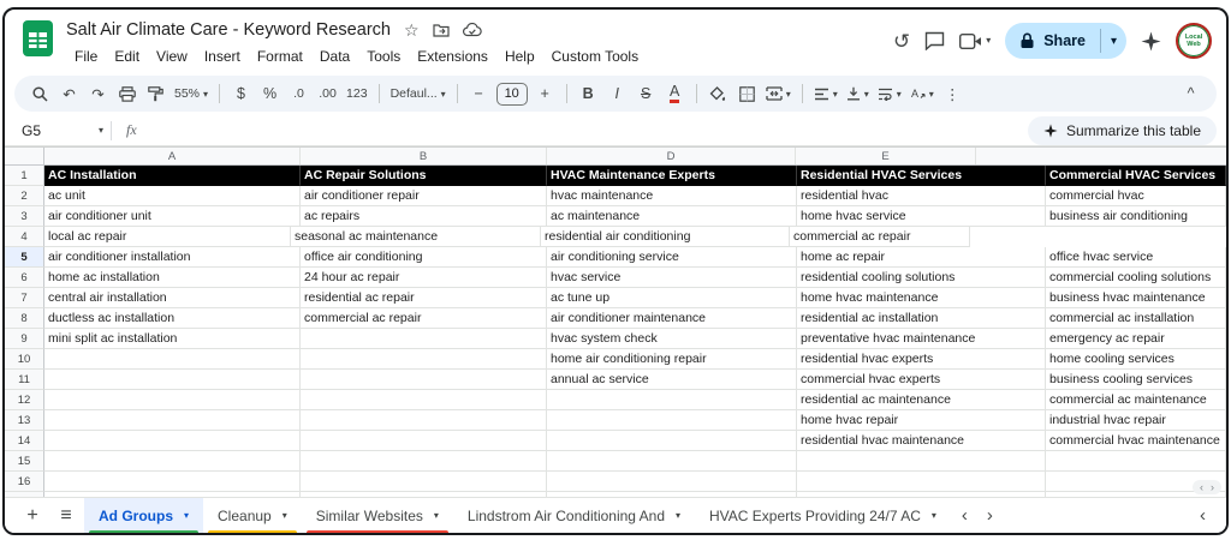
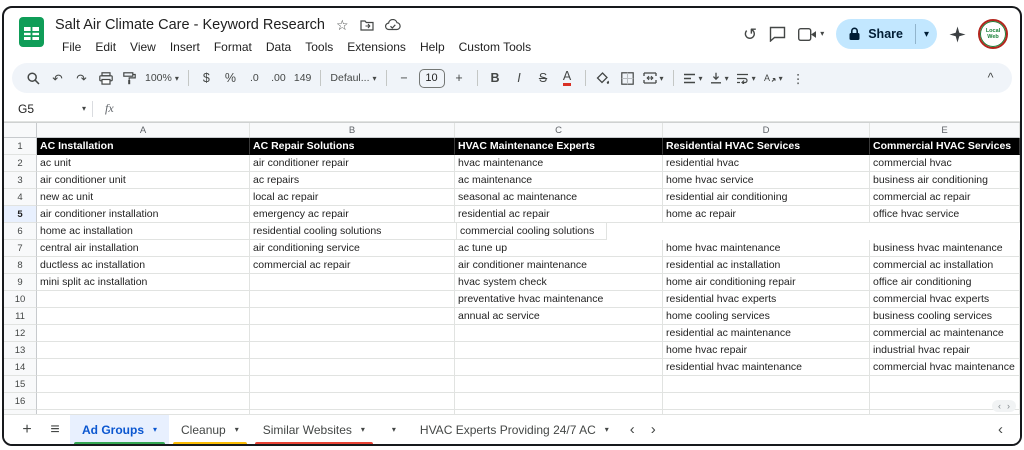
  Salt Air Climate Care - Keyword Research
  ☆
  File
  Edit
  View
  Insert
  Format
  Data
  Tools
  Extensions
  Help
  Custom Tools
  ↺
  ▾
  Share
  ▾
  ↶
  ↷
- 55%
+ 100%
  ▾
  $
  %
  .0
  .00
- 123
+ 149
  Defaul...
  ▾
  −
  10
  +
  B
  I
  S
  A
  ▾
  ▾
  ▾
  ▾
  A
  ▾
  ⋮
  ^
  G5
  ▾
  fx
- Summarize this table
  A
  B
+ C
  D
  E
  1
  AC Installation
  AC Repair Solutions
  HVAC Maintenance Experts
  Residential HVAC Services
  Commercial HVAC Services
  2
  ac unit
  air conditioner repair
  hvac maintenance
  residential hvac
  commercial hvac
  3
  air conditioner unit
  ac repairs
  ac maintenance
  home hvac service
  business air conditioning
  4
+ new ac unit
  local ac repair
  seasonal ac maintenance
  residential air conditioning
  commercial ac repair
  5
  air conditioner installation
- office air conditioning
+ emergency ac repair
- air conditioning service
+ residential ac repair
  home ac repair
  office hvac service
  6
  home ac installation
- 24 hour ac repair
- hvac service
  residential cooling solutions
  commercial cooling solutions
  7
  central air installation
- residential ac repair
+ air conditioning service
  ac tune up
  home hvac maintenance
  business hvac maintenance
  8
  ductless ac installation
  commercial ac repair
  air conditioner maintenance
  residential ac installation
  commercial ac installation
  9
  mini split ac installation
  hvac system check
- preventative hvac maintenance
+ home air conditioning repair
- emergency ac repair
+ office air conditioning
  10
- home air conditioning repair
+ preventative hvac maintenance
  residential hvac experts
- home cooling services
+ commercial hvac experts
  11
  annual ac service
- commercial hvac experts
+ home cooling services
  business cooling services
  12
  residential ac maintenance
  commercial ac maintenance
  13
  home hvac repair
  industrial hvac repair
  14
  residential hvac maintenance
  commercial hvac maintenance
  15
  16
  ‹
  ›
  +
  ≡
  Ad Groups
  ▾
  Cleanup
  ▾
  Similar Websites
  ▾
- Lindstrom Air Conditioning And
  ▾
  HVAC Experts Providing 24/7 AC
  ▾
  ‹
  ›
  ‹
